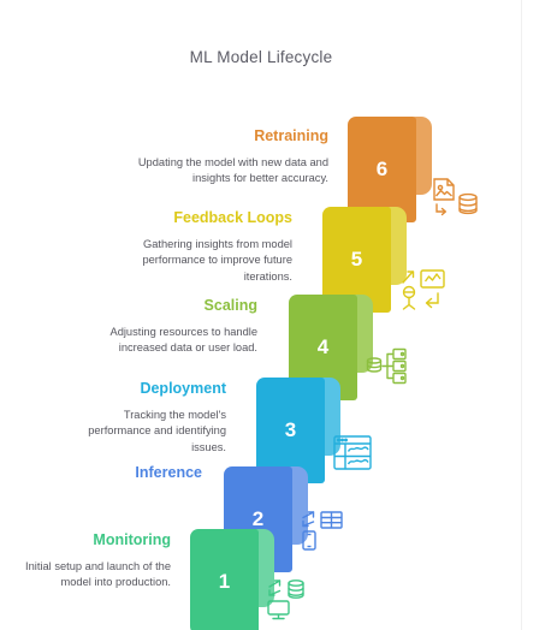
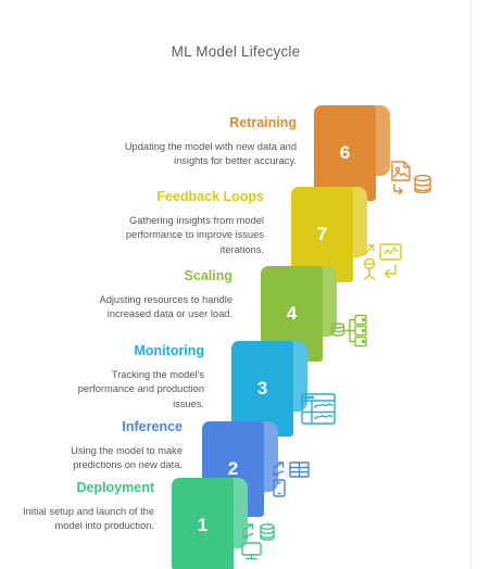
  ML Model Lifecycle
  Retraining
  Updating the model with new data and insights for better accuracy.
  6
  Feedback Loops
- Gathering insights from model performance to improve future iterations.
+ Gathering insights from model performance to improve issues iterations.
- 5
+ 7
  Scaling
  Adjusting resources to handle increased data or user load.
  4
- Deployment
+ Monitoring
- Tracking the model's performance and identifying issues.
+ Tracking the model's performance and production issues.
  3
  Inference
+ Using the model to make predictions on new data.
  2
- Monitoring
+ Deployment
  Initial setup and launch of the model into production.
  1
